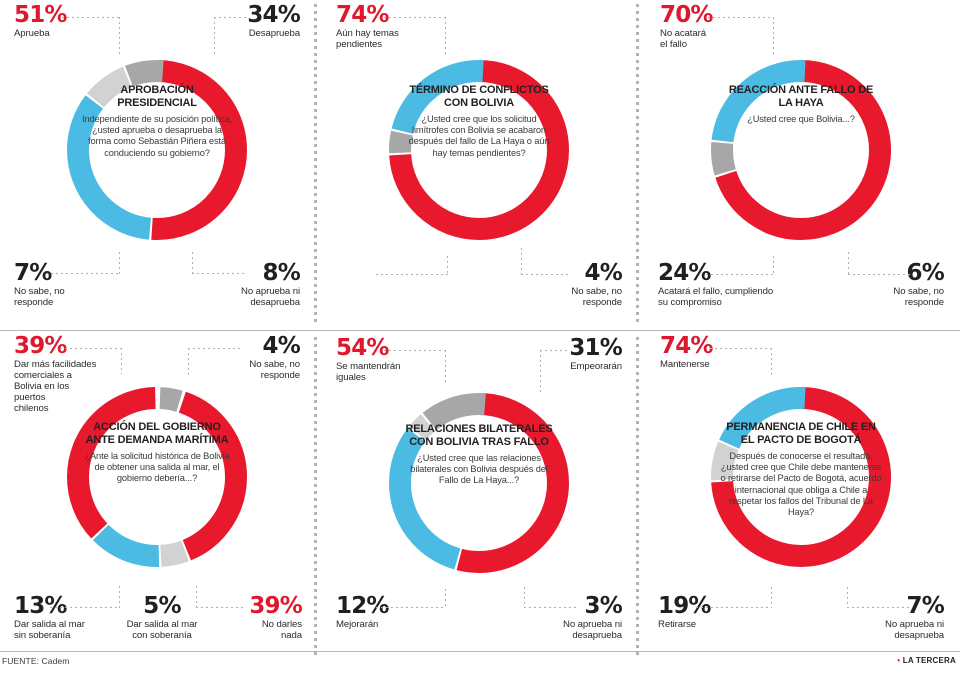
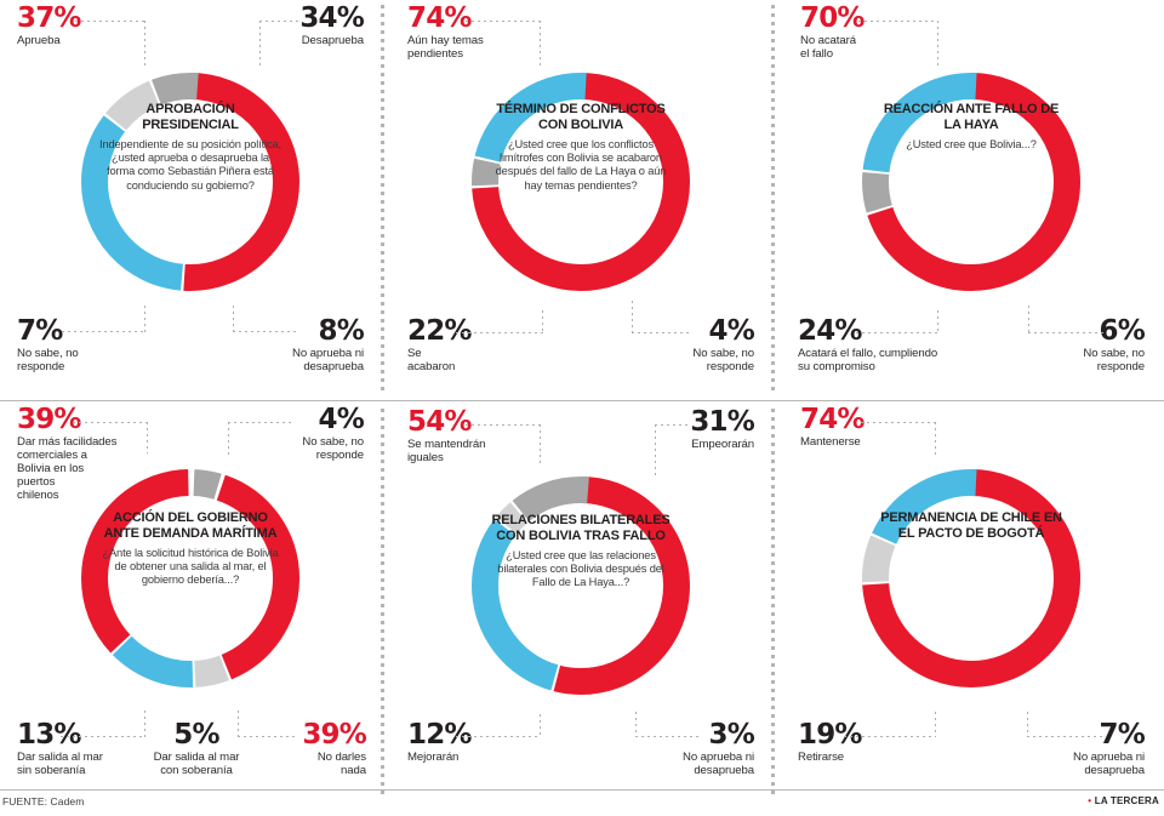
- 51%
+ 37%
  Aprueba
  34%
  Desaprueba
  APROBACIÓN PRESIDENCIAL
  Independiente de su posición política, ¿usted aprueba o desaprueba la forma como Sebastián Piñera está conduciendo su gobierno?
  7%
  No sabe, no
  responde
  8%
  No aprueba ni
  desaprueba
  74%
  Aún hay temas
  pendientes
  TÉRMINO DE CONFLICTOS CON BOLIVIA
- ¿Usted cree que los solicitud limítrofes con Bolivia se acabaron después del fallo de La Haya o aún hay temas pendientes?
+ ¿Usted cree que los conflictos limítrofes con Bolivia se acabaron después del fallo de La Haya o aún hay temas pendientes?
+ 22%
+ Se
+ acabaron
  4%
  No sabe, no
  responde
  70%
  No acatará
  el fallo
  REACCIÓN ANTE FALLO DE LA HAYA
  ¿Usted cree que Bolivia...?
  24%
  Acatará el fallo, cumpliendo
  su compromiso
  6%
  No sabe, no
  responde
  39%
  Dar más facilidades
  comerciales a
  Bolivia en los
  puertos
  chilenos
  4%
  No sabe, no
  responde
  ACCIÓN DEL GOBIERNO ANTE DEMANDA MARÍTIMA
  ¿Ante la solicitud histórica de Bolivia de obtener una salida al mar, el gobierno debería...?
  13%
  Dar salida al mar
  sin soberanía
  5%
  Dar salida al mar
  con soberanía
  39%
  No darles
  nada
  54%
  Se mantendrán
  iguales
  31%
  Empeorarán
  RELACIONES BILATERALES CON BOLIVIA TRAS FALLO
  ¿Usted cree que las relaciones bilaterales con Bolivia después del Fallo de La Haya...?
  12%
  Mejorarán
  3%
  No aprueba ni
  desaprueba
  74%
  Mantenerse
  PERMANENCIA DE CHILE EN EL PACTO DE BOGOTÁ
- Después de conocerse el resultado, ¿usted cree que Chile debe mantenerse o retirarse del Pacto de Bogotá, acuerdo internacional que obliga a Chile a respetar los fallos del Tribunal de La Haya?
  19%
  Retirarse
  7%
  No aprueba ni
  desaprueba
  FUENTE: Cadem
  • LA TERCERA
